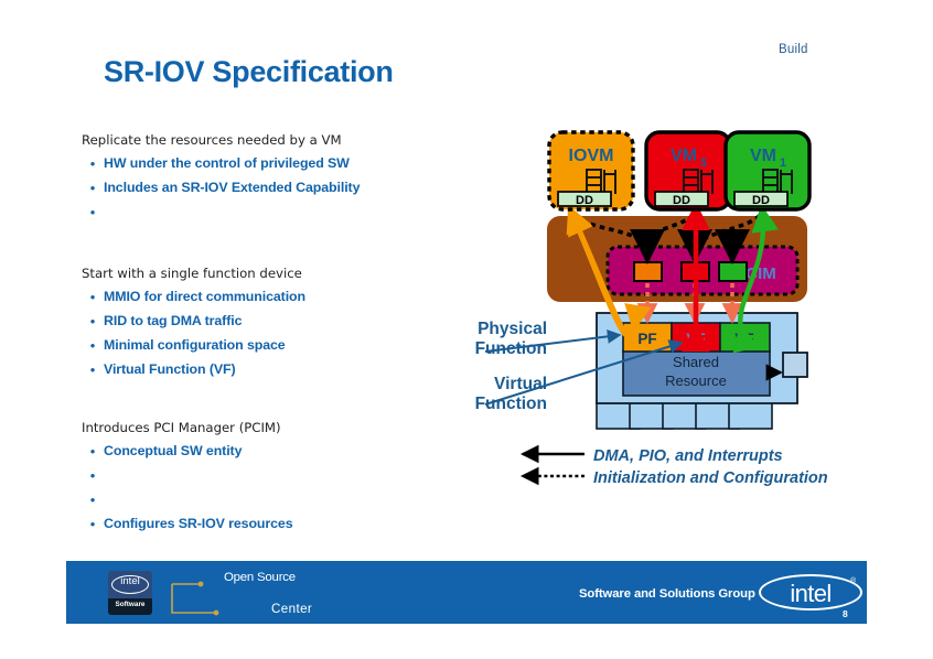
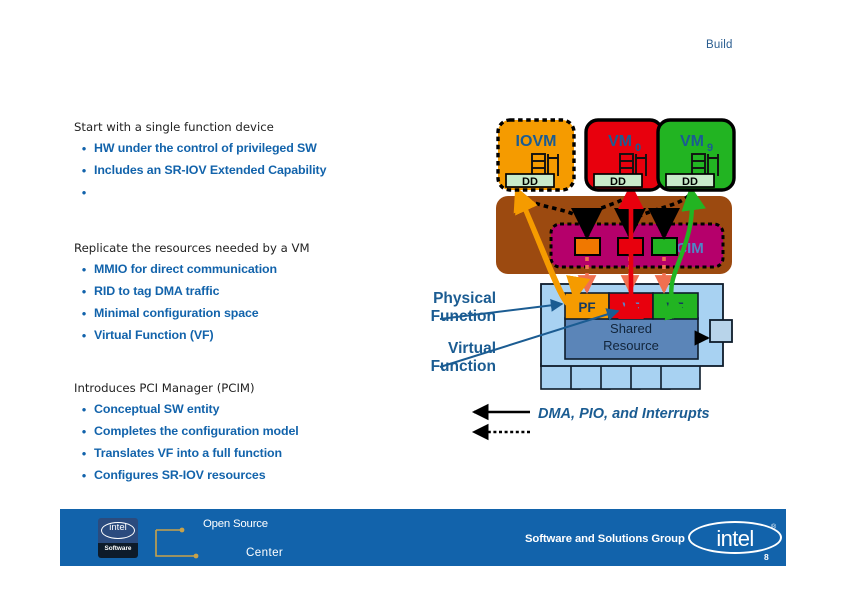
  Build
- SR-IOV Specification
- Replicate the resources needed by a VM
+ Start with a single function device
  •
  HW under the control of privileged SW
  •
  Includes an SR-IOV Extended Capability
  •
- Start with a single function device
+ Replicate the resources needed by a VM
  •
  MMIO for direct communication
  •
  RID to tag DMA traffic
  •
  Minimal configuration space
  •
  Virtual Function (VF)
  Introduces PCI Manager (PCIM)
  •
  Conceptual SW entity
  •
+ Completes the configuration model
  •
+ Translates VF into a full function
  •
  Configures SR-IOV resources
  Shared
  Resource
  PF
  VF
  VF
  IOVM
  DD
  VM
- 5
+ 0
  DD
  VM
- 1
+ 9
  DD
  Physical
  Fution
  Virtual
  Fnction
  DMA, PIO, and Interrupts
- Initialization and Configuration
  intel
  Open Source
  Center
  Software and Solutions Group
  intel
  8
